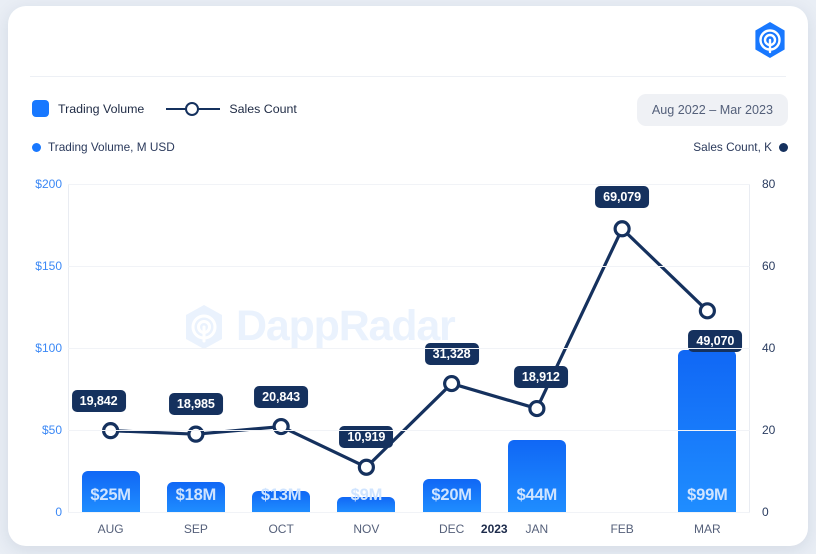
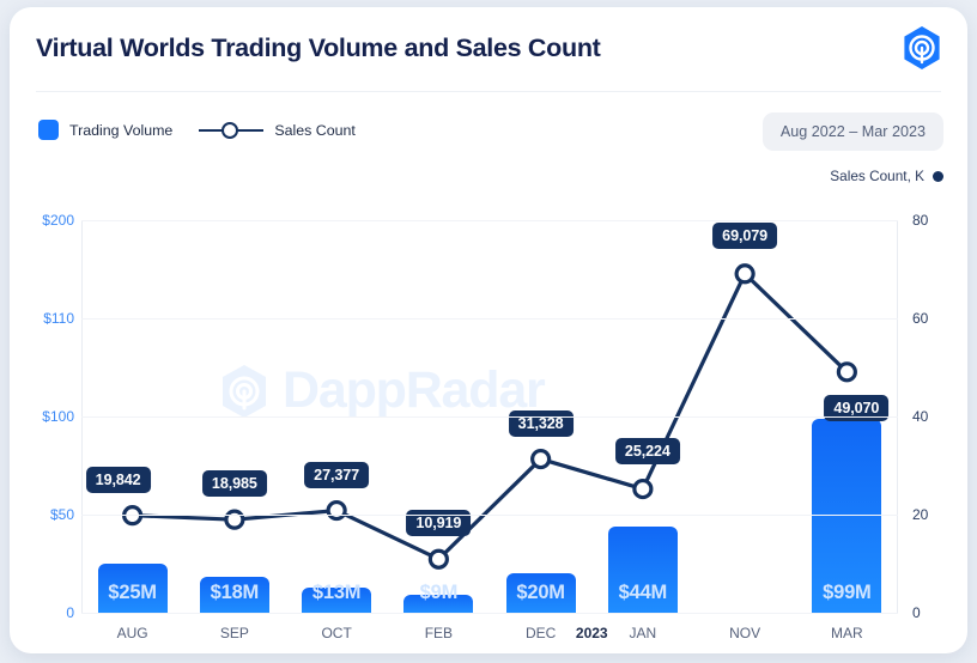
+ Virtual Worlds Trading Volume and Sales Count
  Trading Volume
  Sales Count
  Aug 2022 – Mar 2023
- Trading Volume, M USD
  Sales Count, K
  DappRadar
  $25M
  $18M
  $13M
  $9M
  $20M
  $44M
  $99M
  19,842
  18,985
- 20,843
+ 27,377
  10,919
  31,328
- 18,912
+ 25,224
  69,079
  49,070
  0
  $50
  $100
- $150
+ $110
  $200
  0
  20
  40
  60
  80
  AUG
  SEP
  OCT
- NOV
+ FEB
  DEC
  JAN
- FEB
+ NOV
  MAR
  2023
